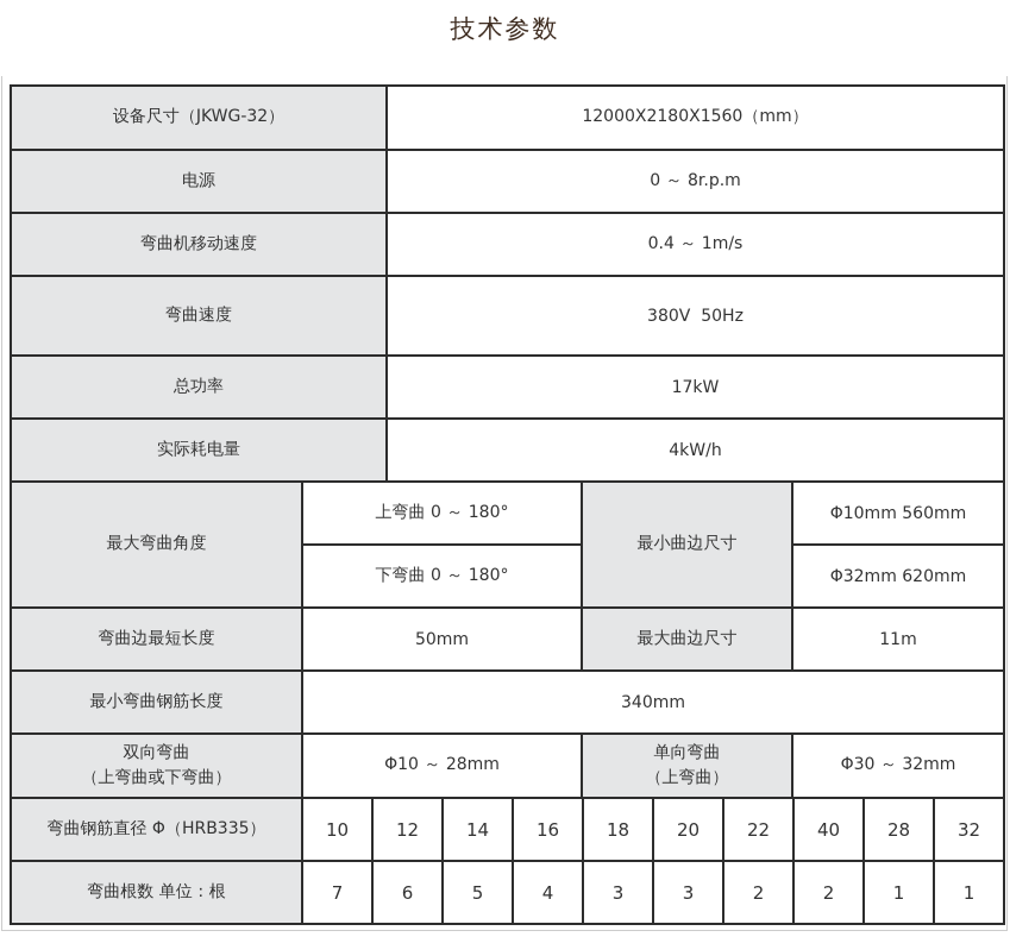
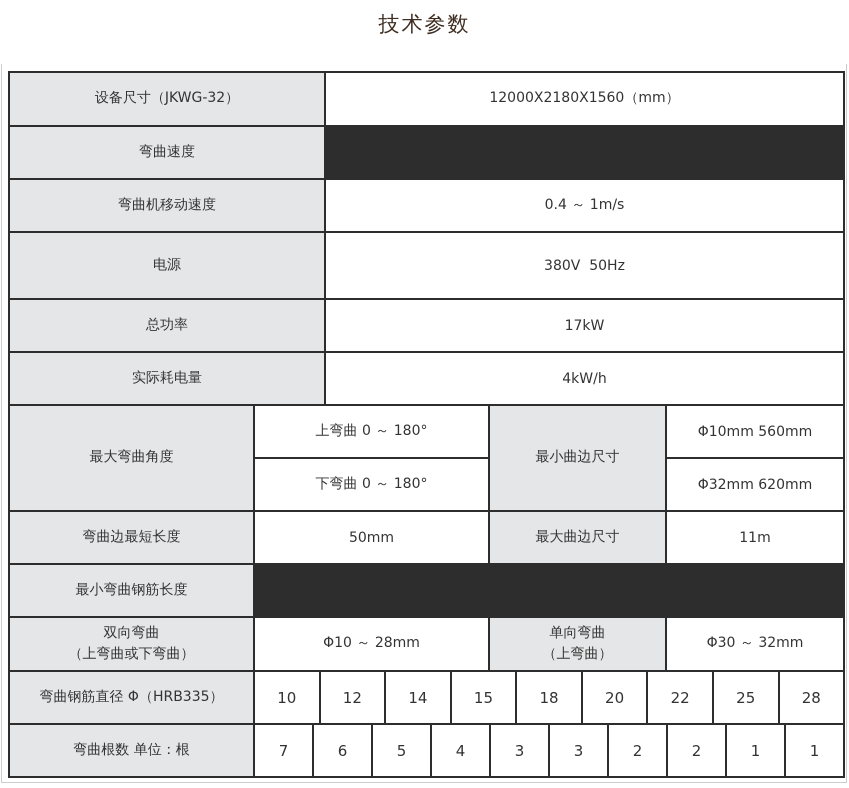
  技术参数
  设备尺寸（JKWG-32）
  12000X2180X1560（mm）
- 电源
+ 弯曲速度
- 0 ～ 8r.p.m
  弯曲机移动速度
  0.4 ～ 1m/s
- 弯曲速度
+ 电源
  380V 50Hz
  总功率
  17kW
  实际耗电量
  4kW/h
  最大弯曲角度
  上弯曲 0 ～ 180°
  下弯曲 0 ～ 180°
  最小曲边尺寸
  Φ10mm 560mm
  Φ32mm 620mm
  弯曲边最短长度
  50mm
  最大曲边尺寸
  11m
  最小弯曲钢筋长度
- 340mm
  双向弯曲
  （上弯曲或下弯曲）
  Φ10 ～ 28mm
  单向弯曲
  （上弯曲）
  Φ30 ～ 32mm
  弯曲钢筋直径 Φ（HRB335）
  10
  12
  14
- 16
+ 15
  18
  20
  22
- 40
+ 25
  28
- 32
  弯曲根数 单位：根
  7
  6
  5
  4
  3
  3
  2
  2
  1
  1
